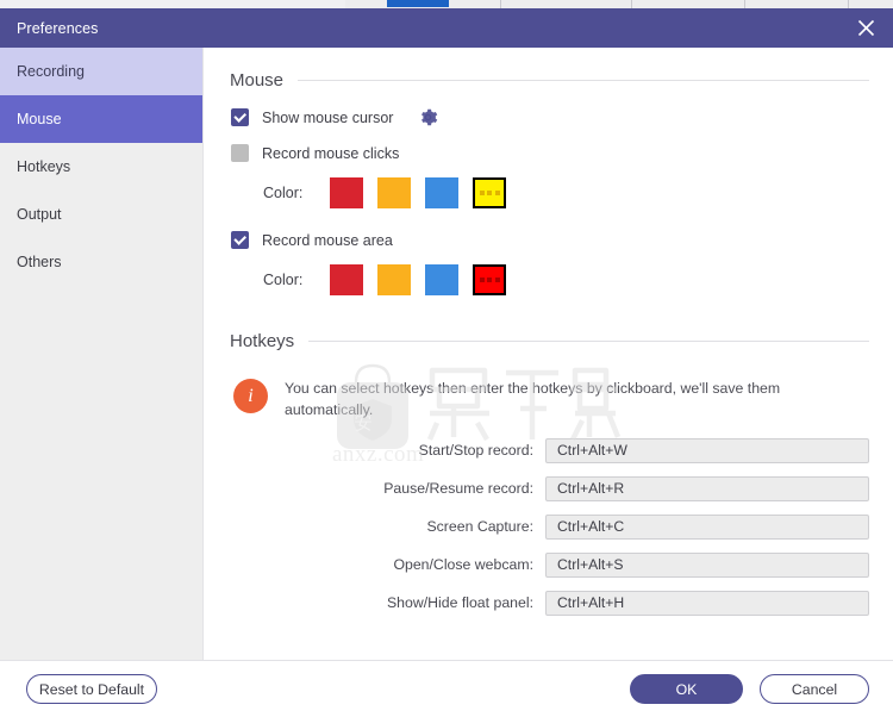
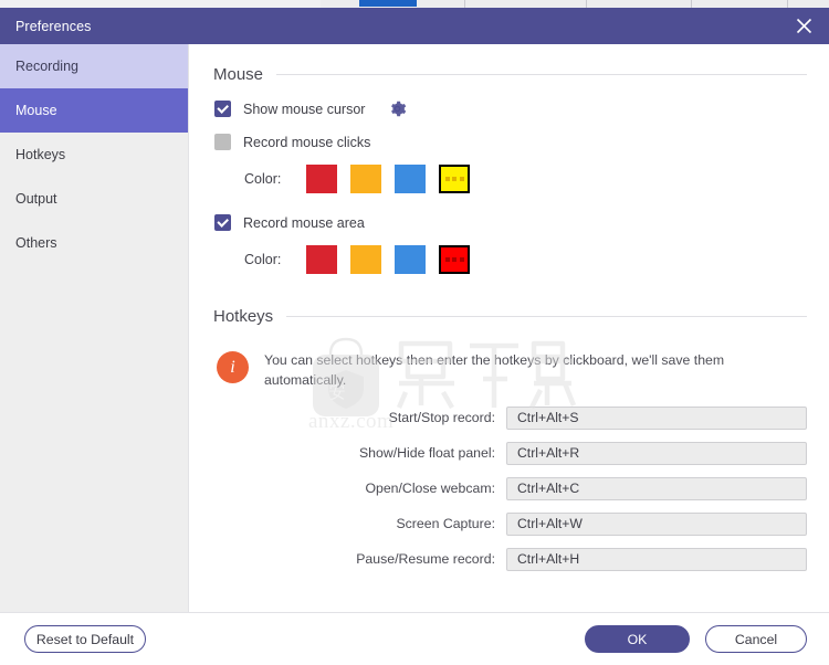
  Preferences
  Recording
  Mouse
  Hotkeys
  Output
  Others
  安
  anxz.com
  Mouse
  Show mouse cursor
  Record mouse clicks
  Color:
  Record mouse area
  Color:
  Hotkeys
  i
  You can select hotkeys then enter the hotkeys by clickboard, we'll save them automatically.
  Start/Stop record:
- Ctrl+Alt+W
+ Ctrl+Alt+S
- Pause/Resume record:
+ Show/Hide float panel:
  Ctrl+Alt+R
- Screen Capture:
+ Open/Close webcam:
  Ctrl+Alt+C
- Open/Close webcam:
+ Screen Capture:
- Ctrl+Alt+S
+ Ctrl+Alt+W
- Show/Hide float panel:
+ Pause/Resume record:
  Ctrl+Alt+H
  Reset to Default
  OK
  Cancel
